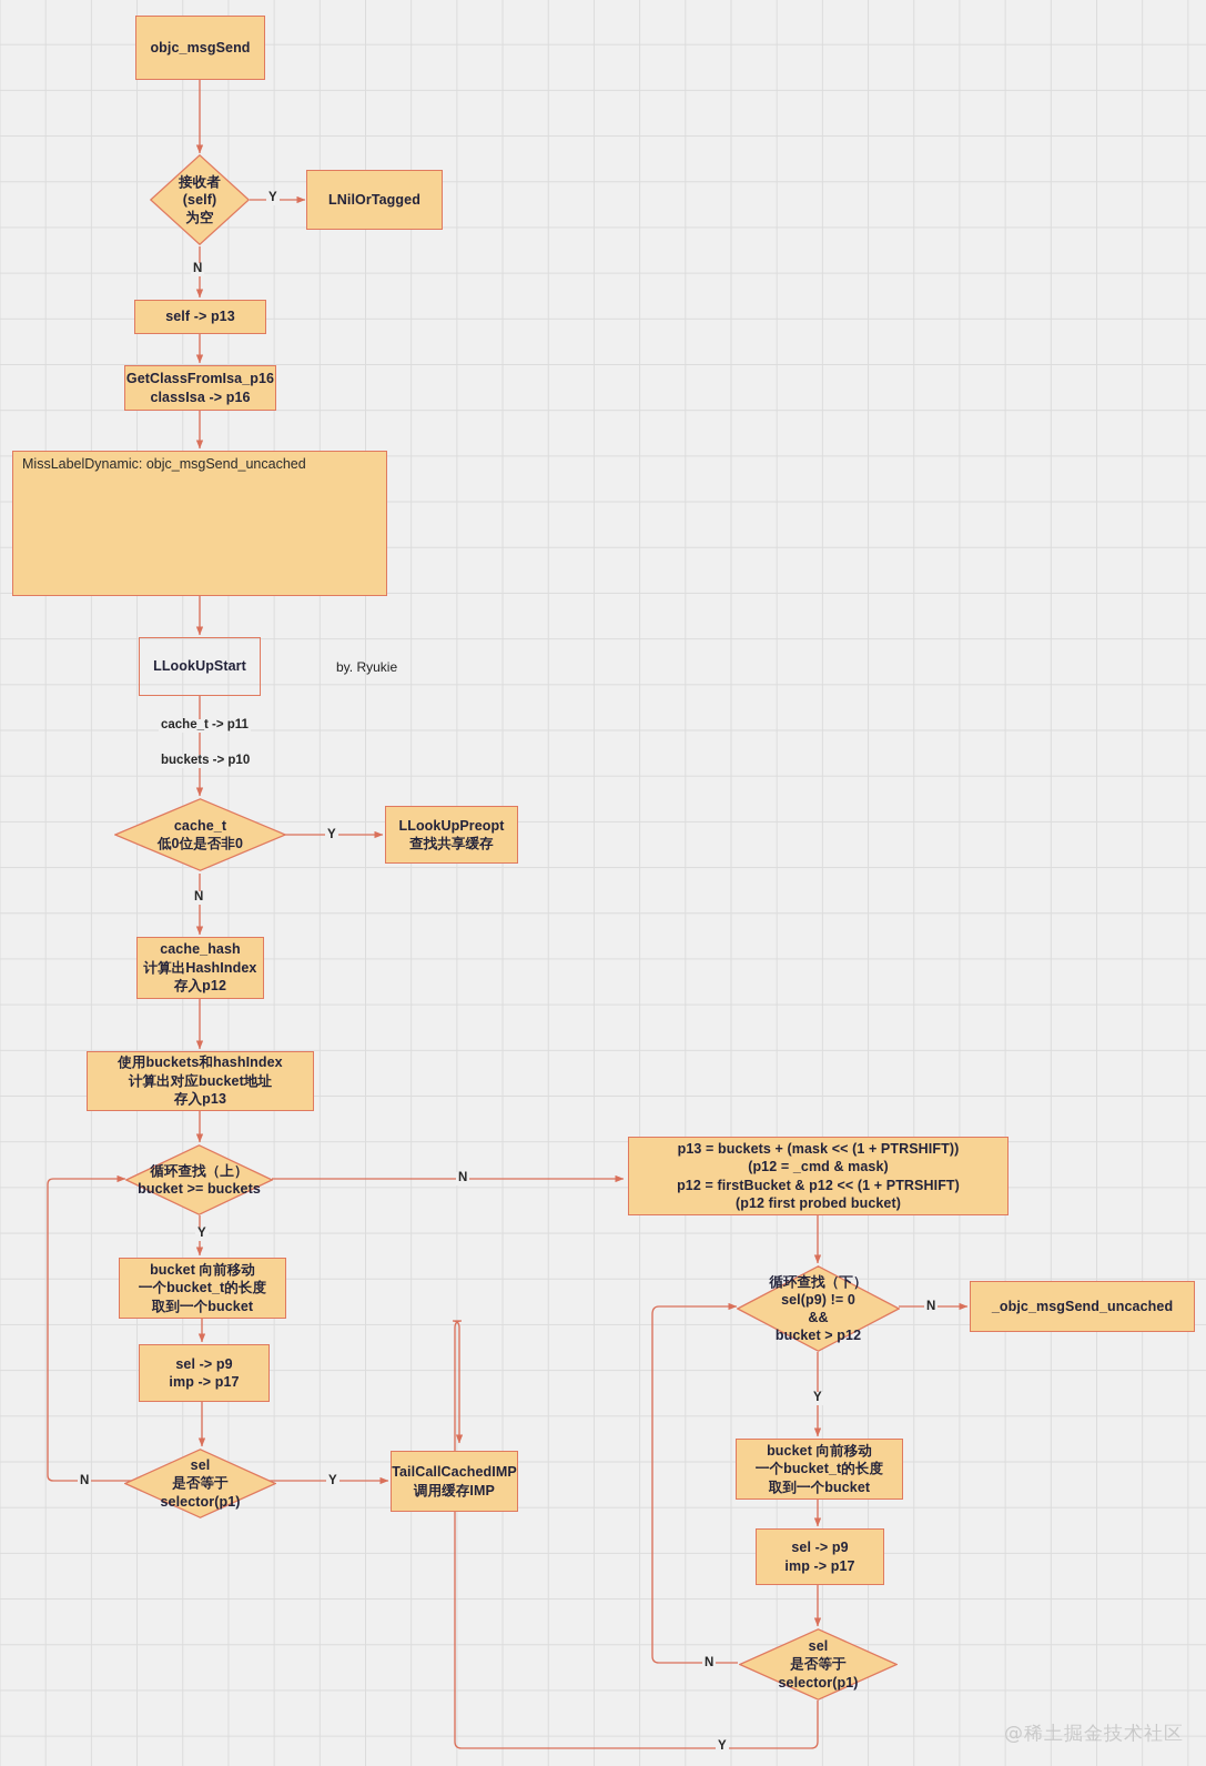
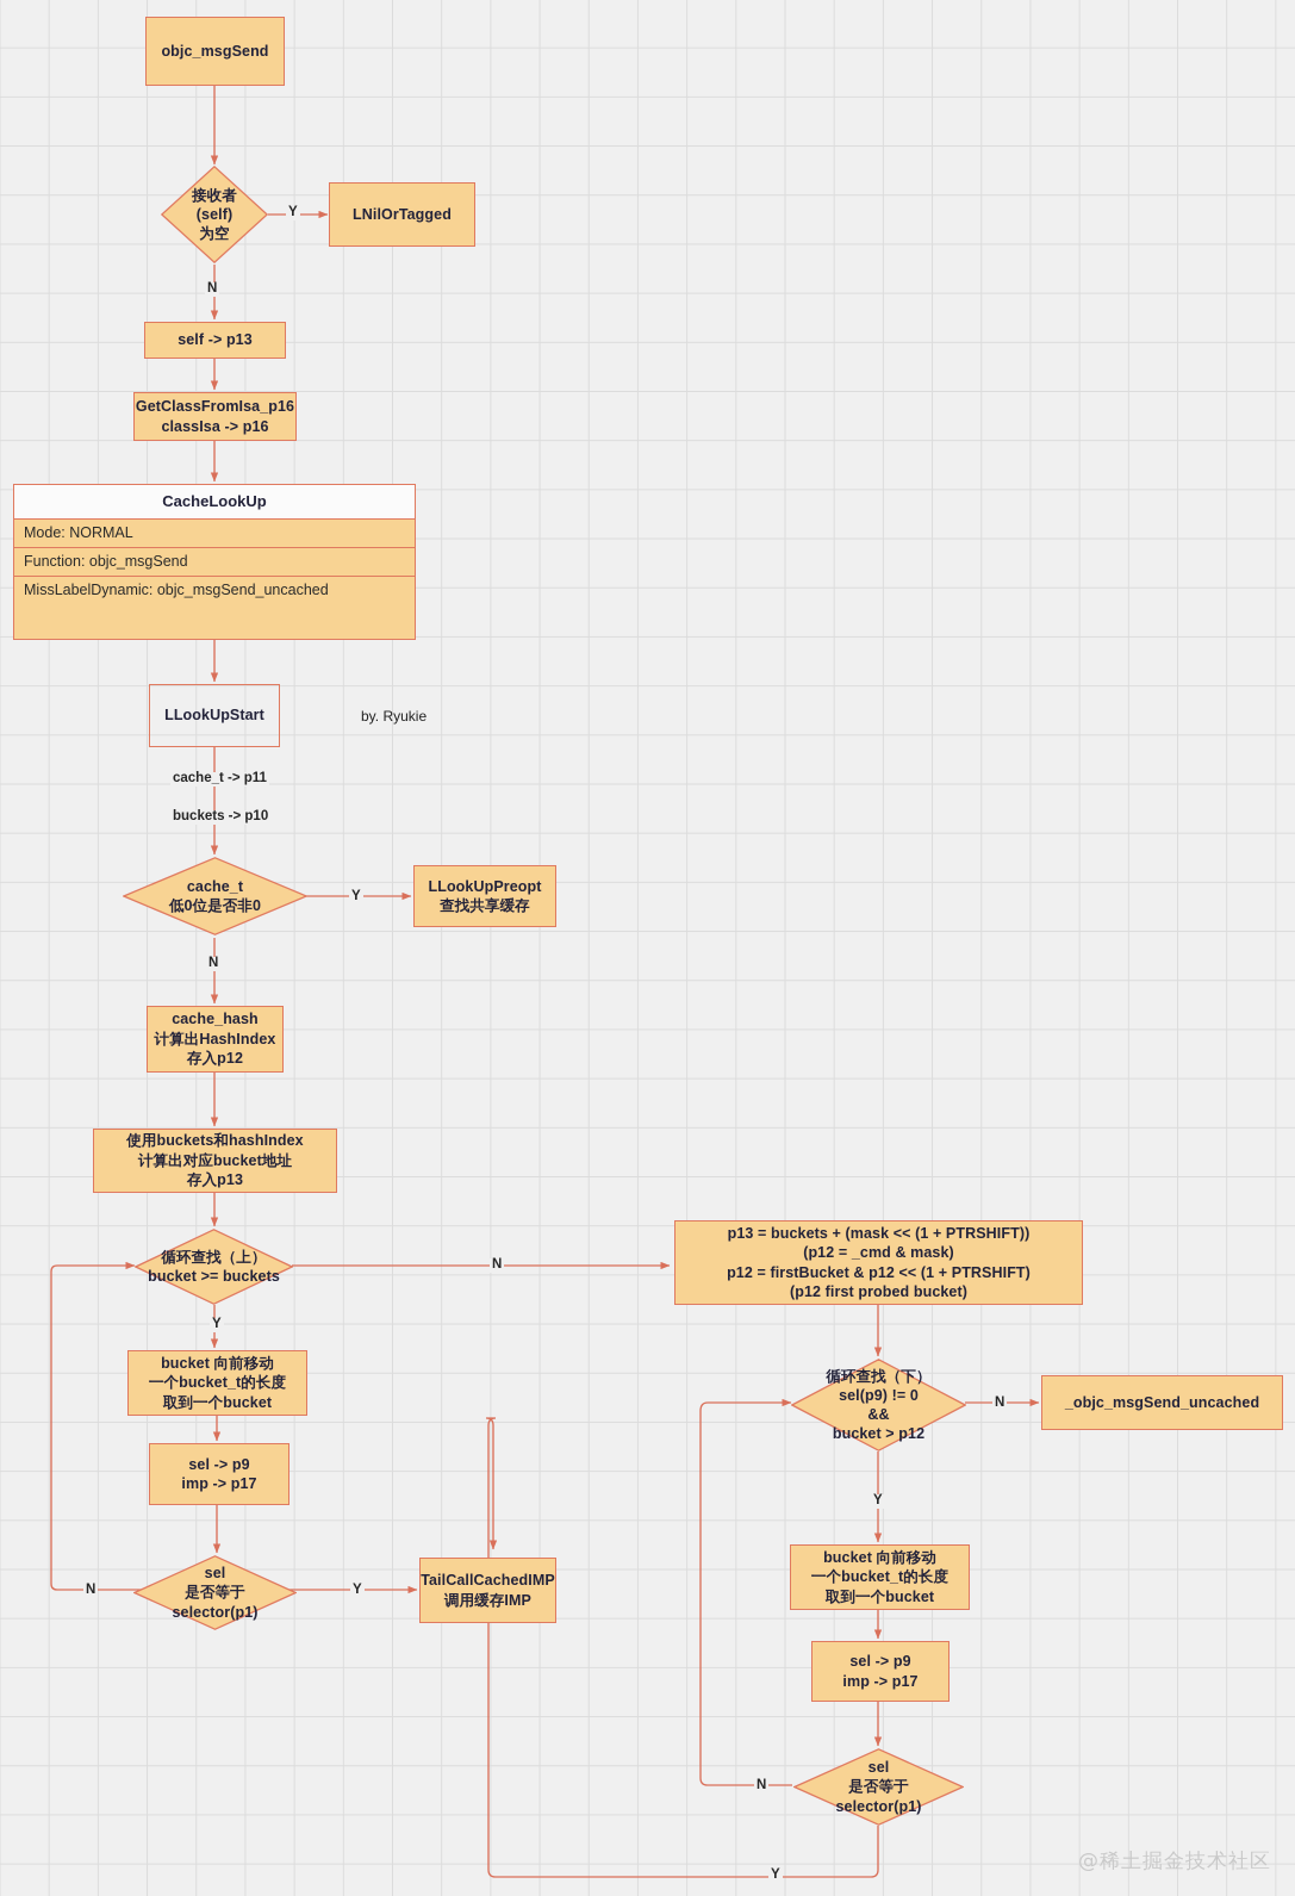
  objc_msgSend
  接收者
  (self)
  为空
  LNilOrTagged
  self -> p13
  GetClassFromIsa_p16
  classIsa -> p16
+ CacheLookUp
+ Mode: NORMAL
+ Function: objc_msgSend
  MissLabelDynamic: objc_msgSend_uncached
  LLookUpStart
  by. Ryukie
  cache_t
  低0位是否非0
  LLookUpPreopt
  查找共享缓存
  cache_hash
  计算出HashIndex
  存入p12
  使用buckets和hashIndex
  计算出对应bucket地址
  存入p13
  循环查找（上）
  bucket >= buckets
  p13 = buckets + (mask << (1 + PTRSHIFT))
  (p12 = _cmd & mask)
  p12 = firstBucket & p12 << (1 + PTRSHIFT)
  (p12 first probed bucket)
  bucket 向前移动
  一个bucket_t的长度
  取到一个bucket
  sel -> p9
  imp -> p17
  sel
  是否等于
  selector(p1)
  TailCallCachedIMP
  调用缓存IMP
  循环查找（下）
  sel(p9) != 0
  &&
  bucket > p12
  _objc_msgSend_uncached
  bucket 向前移动
  一个bucket_t的长度
  取到一个bucket
  sel -> p9
  imp -> p17
  sel
  是否等于
  selector(p1)
  Y
  N
  cache_t -> p11
  buckets -> p10
  Y
  N
  N
  Y
  Y
  N
  N
  Y
  N
  Y
  @稀土掘金技术社区
